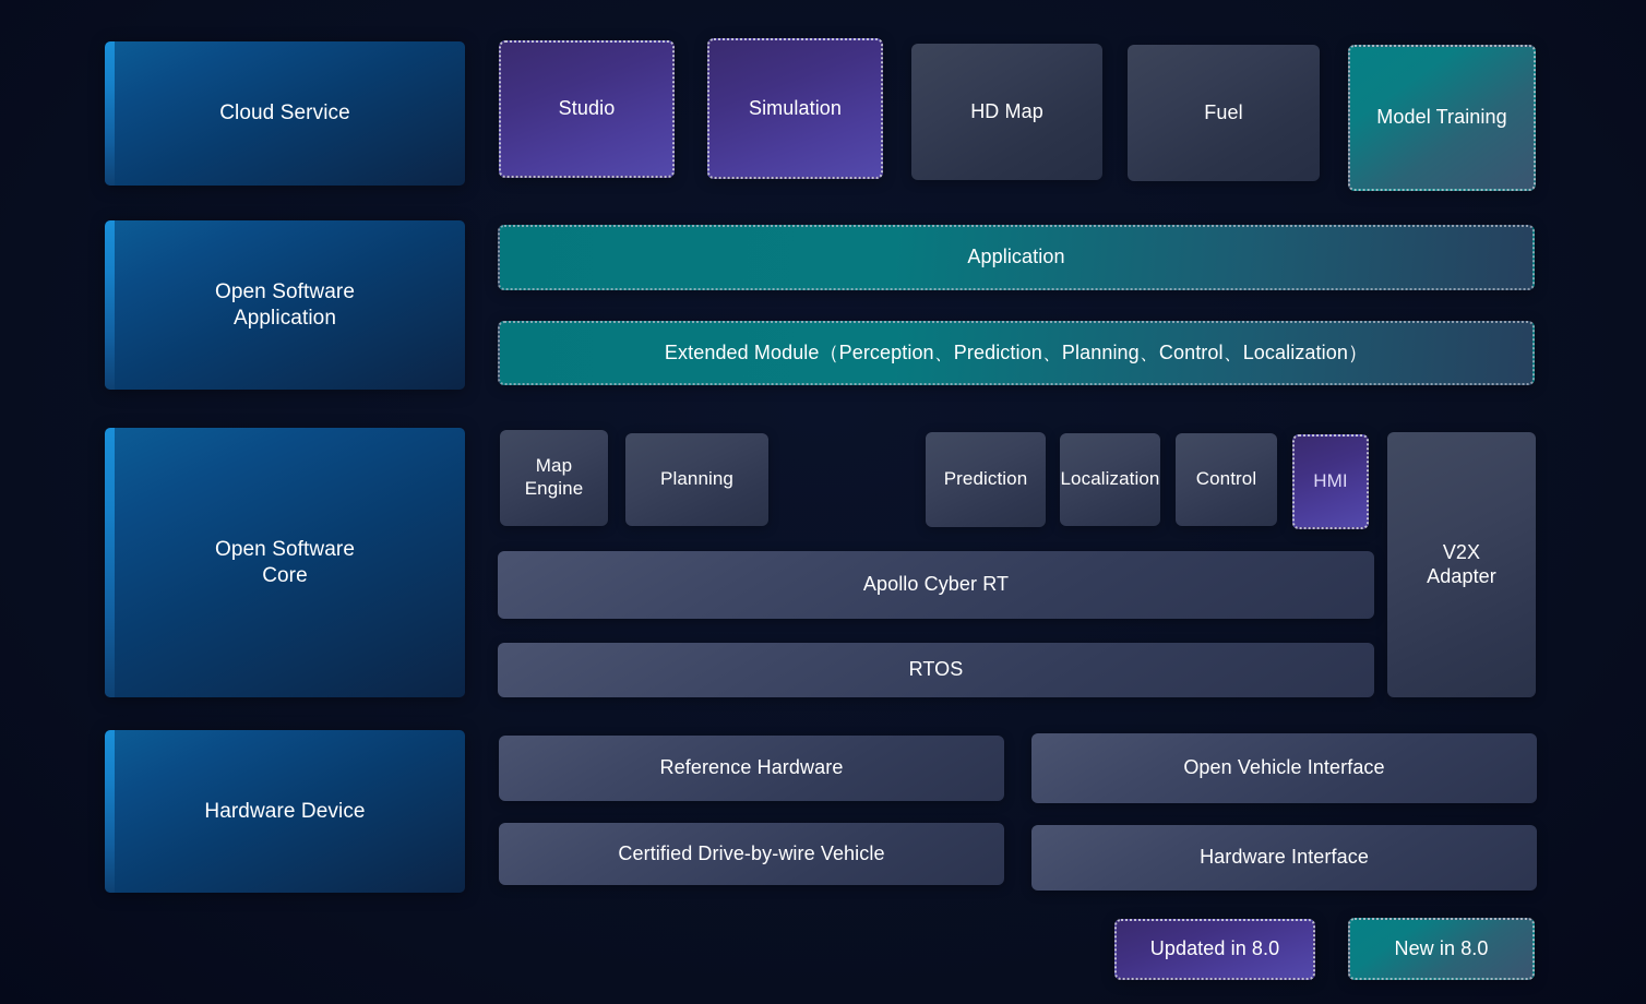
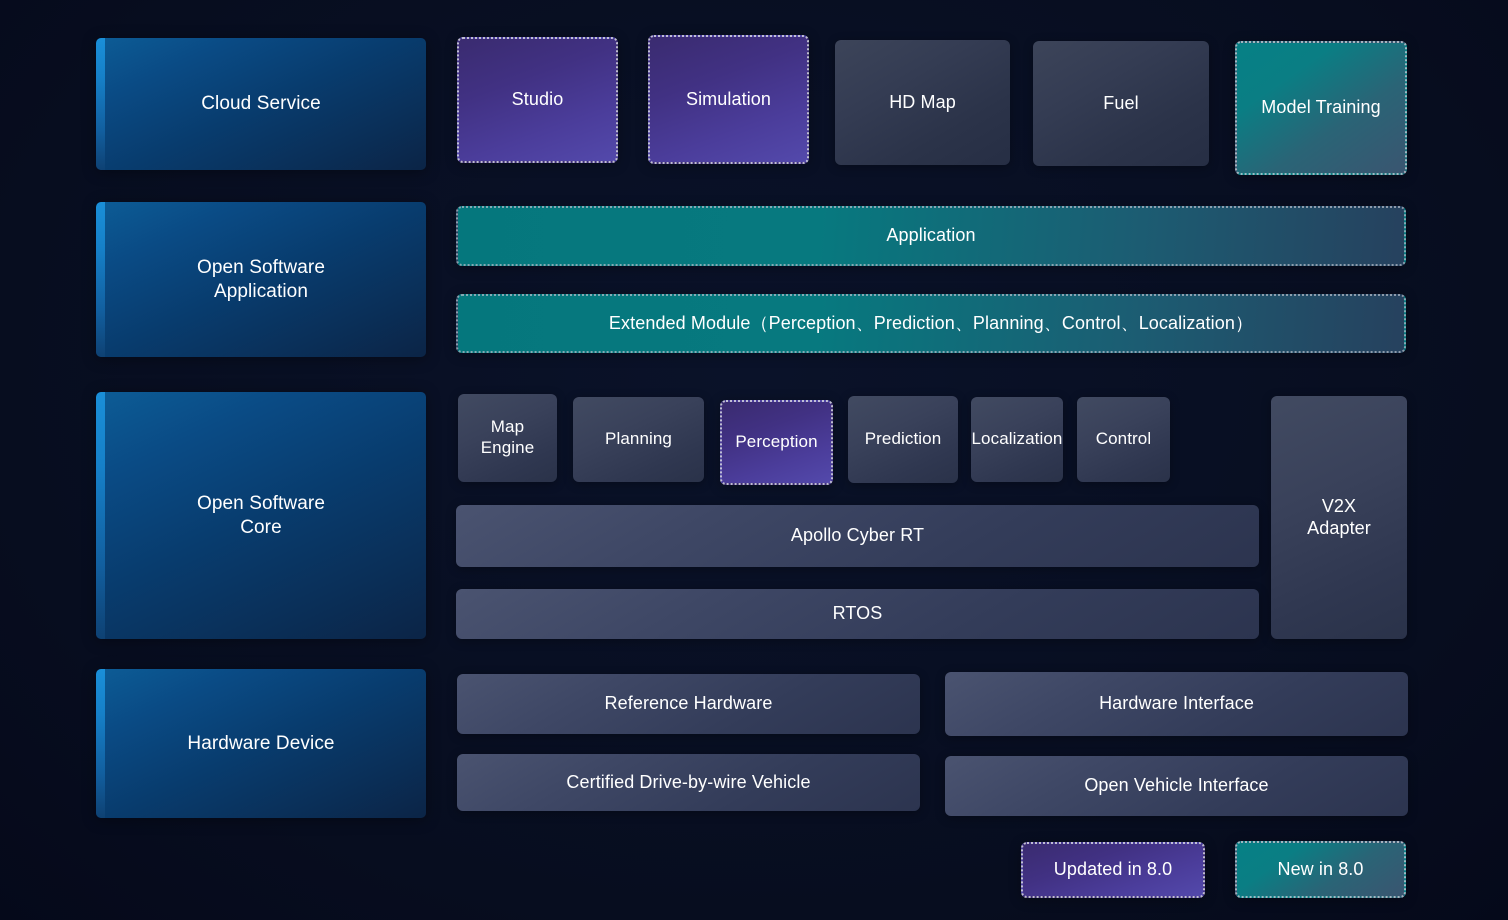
  Cloud Service
  Studio
  Simulation
  HD Map
  Fuel
  Model Training
  Open Software
  Application
  Application
  Extended Module（Perception、Prediction、Planning、Control、Localization）
  Open Software
  Core
  Map
  Engine
  Planning
+ Perception
  Prediction
  Localization
  Control
- HMI
  V2X
  Adapter
  Apollo Cyber RT
  RTOS
  Hardware Device
  Reference Hardware
- Open Vehicle Interface
+ Hardware Interface
  Certified Drive-by-wire Vehicle
- Hardware Interface
+ Open Vehicle Interface
  Updated in 8.0
  New in 8.0
